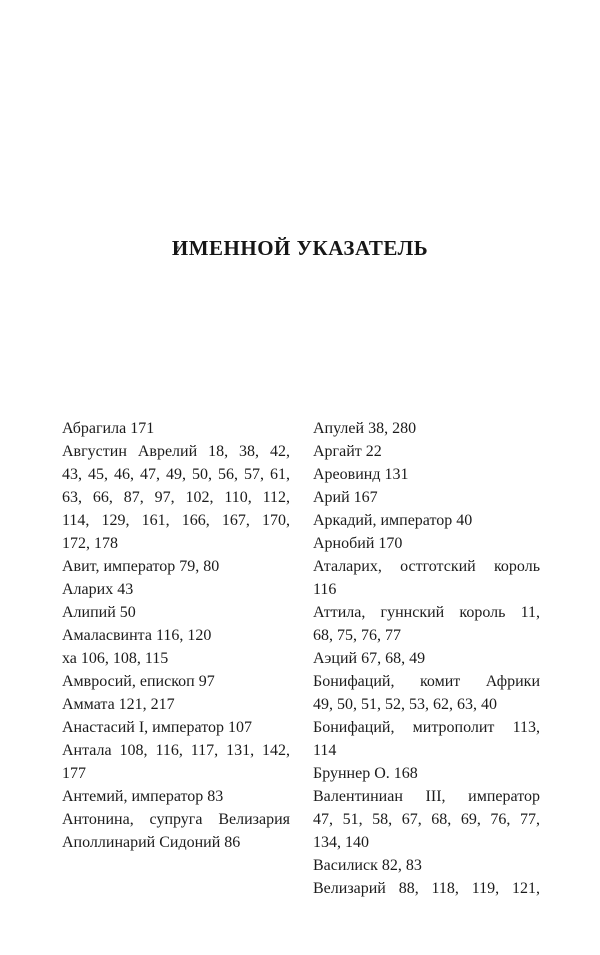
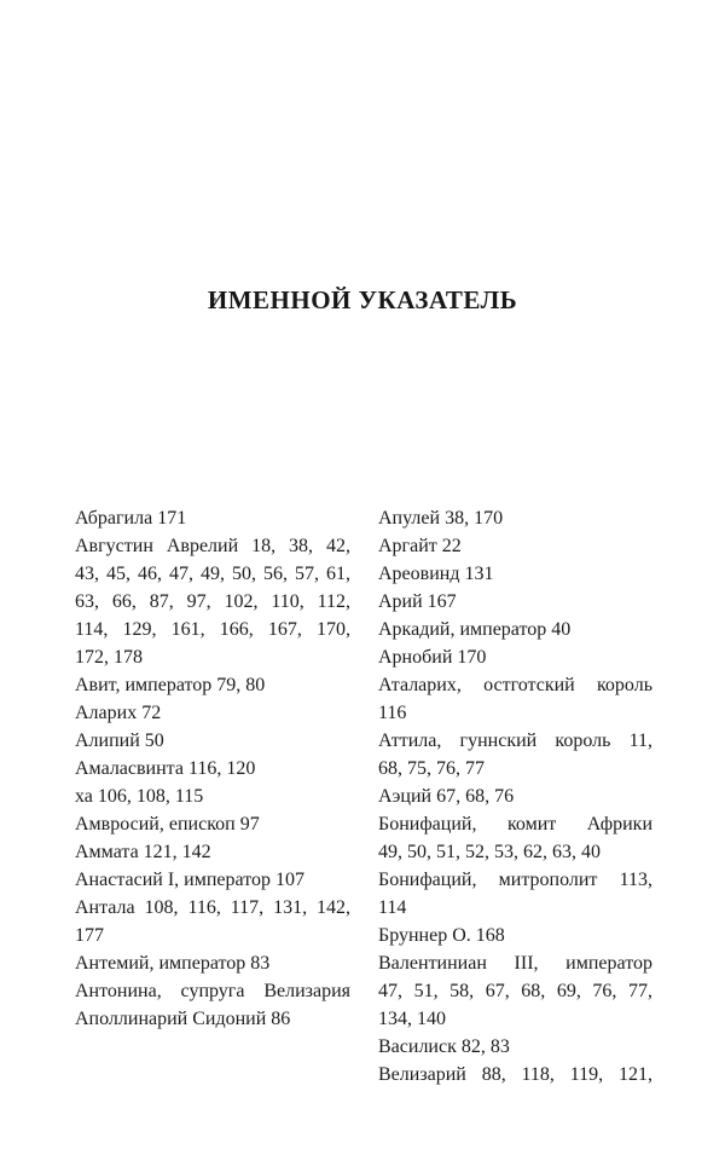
  ИМЕННОЙ УКАЗАТЕЛЬ
  Абрагила 171
  Августин Аврелий 18, 38, 42,
  43, 45, 46, 47, 49, 50, 56, 57, 61,
  63, 66, 87, 97, 102, 110, 112,
  114, 129, 161, 166, 167, 170,
  172, 178
  Авит, император 79, 80
- Аларих 43
+ Аларих 72
  Алипий 50
  Амаласвинта 116, 120
  ха 106, 108, 115
  Амвросий, епископ 97
- Аммата 121, 217
+ Аммата 121, 142
  Анастасий I, император 107
  Антала 108, 116, 117, 131, 142,
  177
  Антемий, император 83
  Антонина, супруга Велизария
  Аполлинарий Сидоний 86
- Апулей 38, 280
+ Апулей 38, 170
  Аргайт 22
  Ареовинд 131
  Арий 167
  Аркадий, император 40
  Арнобий 170
  Аталарих, остготский король
  116
  Аттила, гуннский король 11,
  68, 75, 76, 77
- Аэций 67, 68, 49
+ Аэций 67, 68, 76
  Бонифаций, комит Африки
  49, 50, 51, 52, 53, 62, 63, 40
  Бонифаций, митрополит 113,
  114
  Бруннер О. 168
  Валентиниан III, император
  47, 51, 58, 67, 68, 69, 76, 77,
  134, 140
  Василиск 82, 83
  Велизарий 88, 118, 119, 121,
